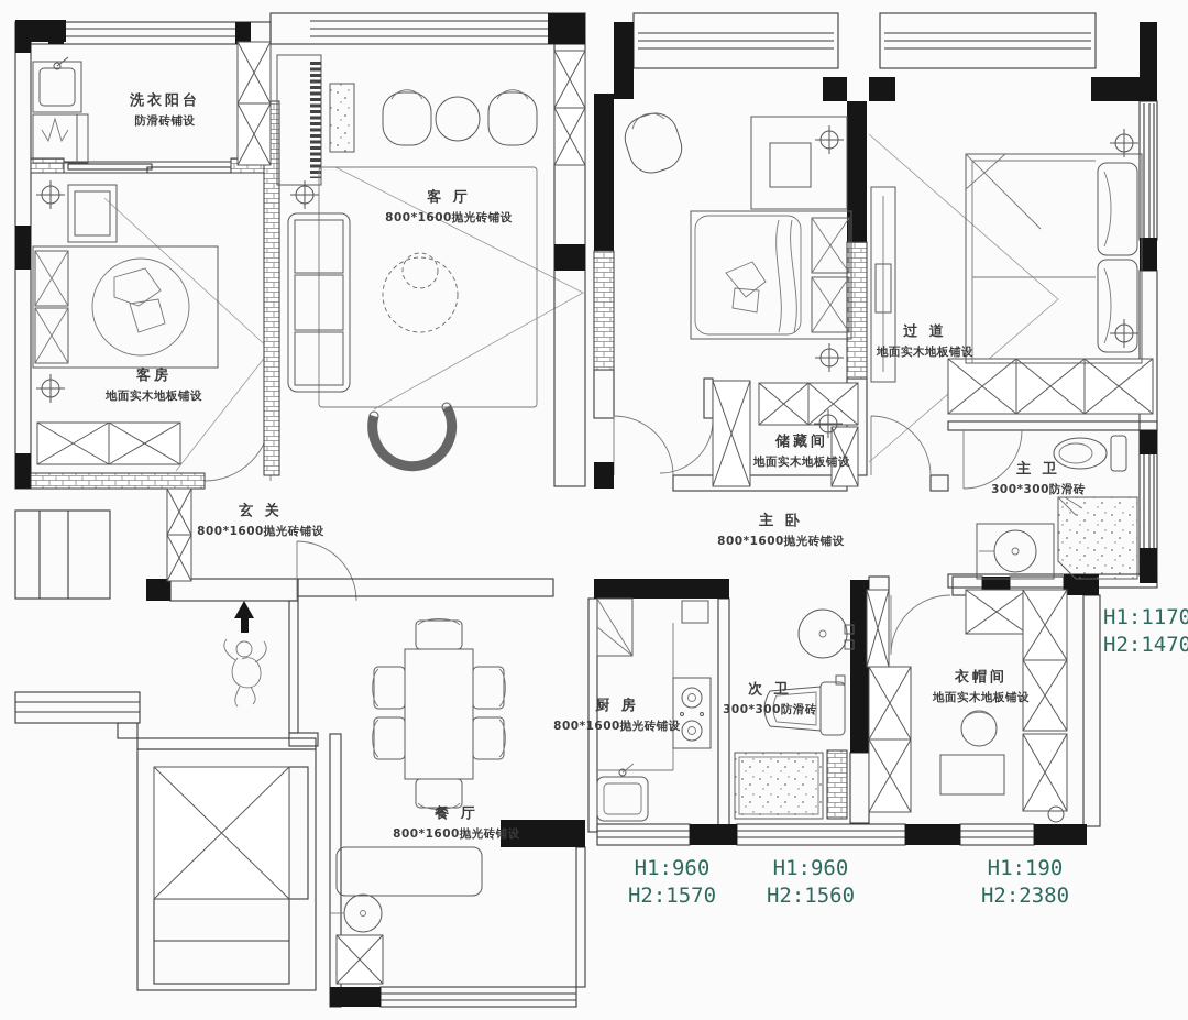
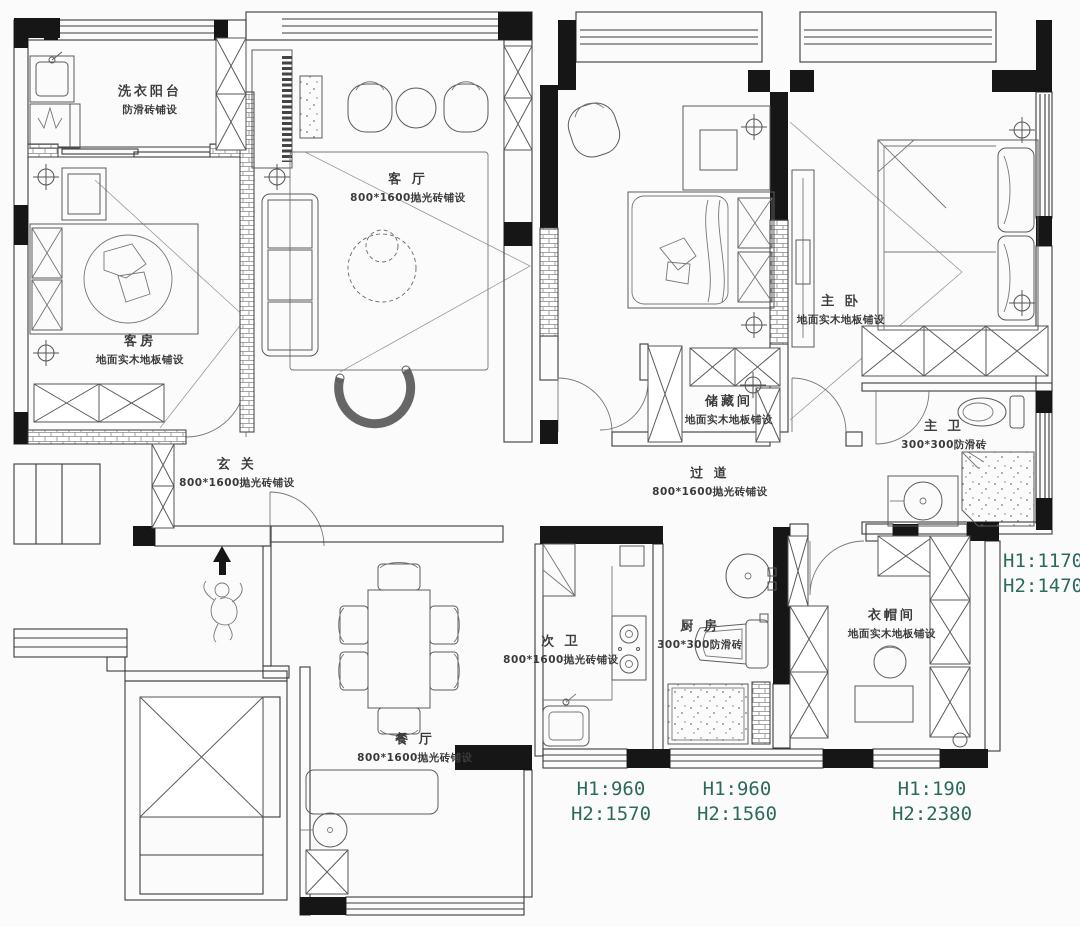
  洗衣阳台
  防滑砖铺设
  客 厅
  800*1600抛光砖铺设
  客房
  地面实木地板铺设
  玄 关
  800*1600抛光砖铺设
- 过 道
+ 主 卧
  地面实木地板铺设
  储藏间
  地面实木地板铺设
  主 卫
  300*300防滑砖
- 主 卧
+ 过 道
  800*1600抛光砖铺设
- 厨 房
+ 次 卫
  800*1600抛光砖铺设
- 次 卫
+ 厨 房
  300*300防滑砖
  衣帽间
  地面实木地板铺设
  餐 厅
  800*1600抛光砖铺设
  H1:1170
  H2:1470
  H1:960
  H2:1570
  H1:960
  H2:1560
  H1:190
  H2:2380
